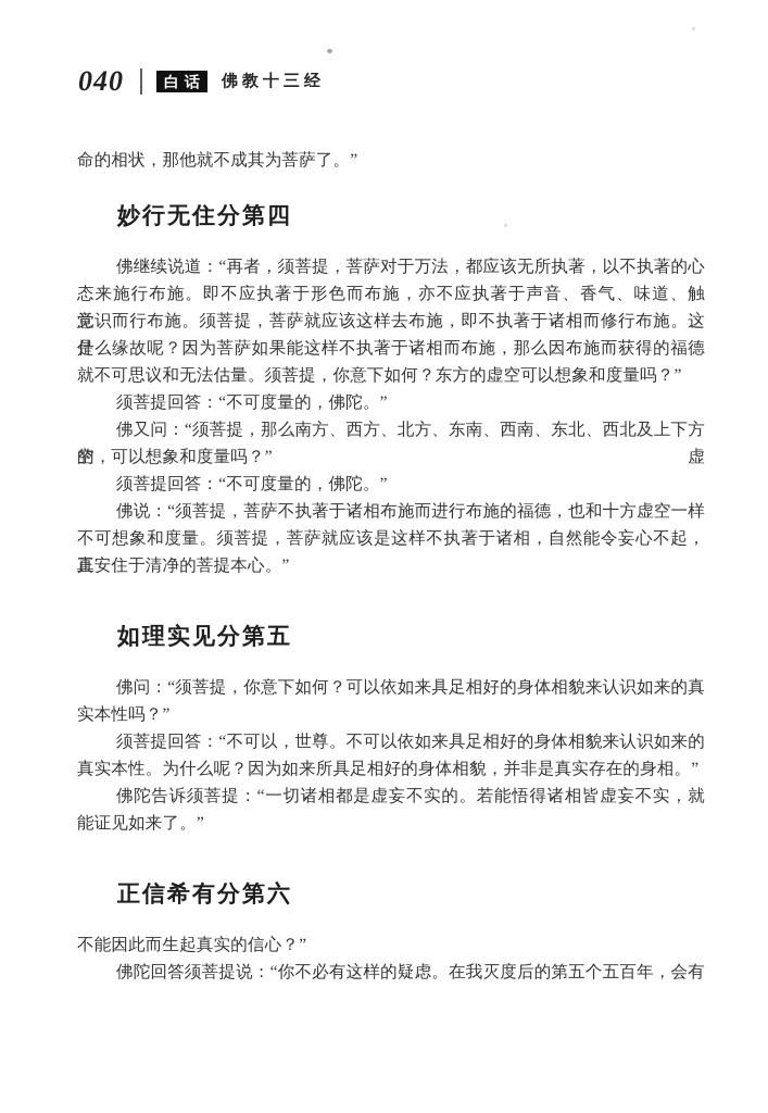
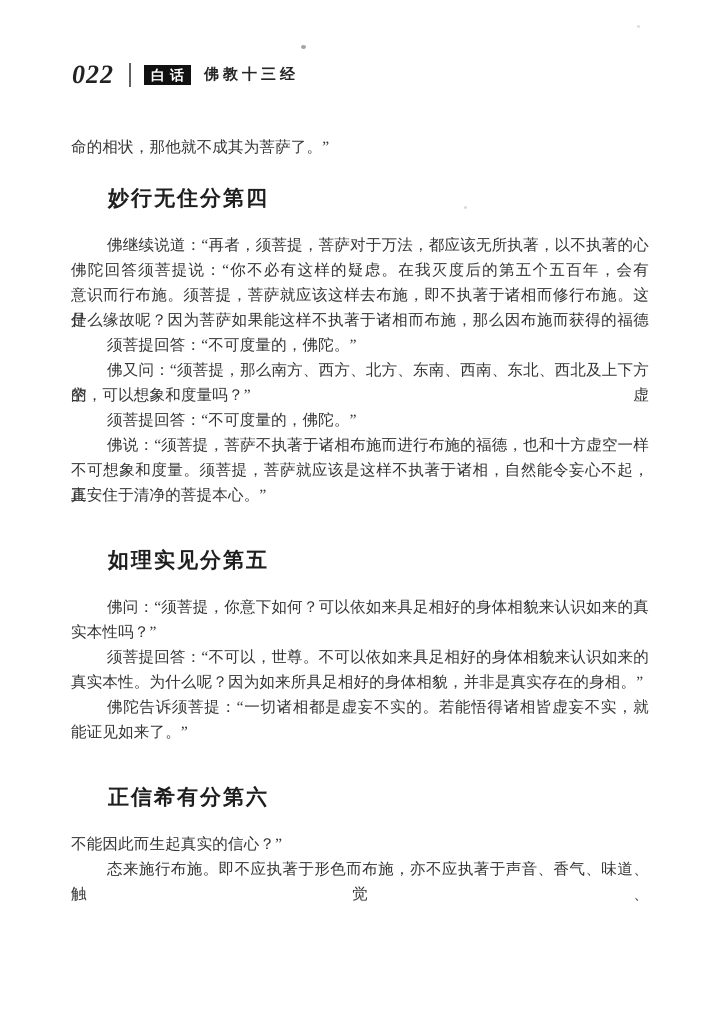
- 040
+ 022
  白话
  佛教十三经
  命的相状，那他就不成其为菩萨了。”
  妙行无住分第四
  佛继续说道：“再者，须菩提，菩萨对于万法，都应该无所执著，以不执著的心
- 态来施行布施。即不应执著于形色而布施，亦不应执著于声音、香气、味道、触觉、
+ 佛陀回答须菩提说：“你不必有这样的疑虑。在我灭度后的第五个五百年，会有
  意识而行布施。须菩提，菩萨就应该这样去布施，即不执著于诸相而修行布施。这是
  什么缘故呢？因为菩萨如果能这样不执著于诸相而布施，那么因布施而获得的福德
- 就不可思议和无法估量。须菩提，你意下如何？东方的虚空可以想象和度量吗？”
  须菩提回答：“不可度量的，佛陀。”
  佛又问：“须菩提，那么南方、西方、北方、东南、西南、东北、西北及上下方的虚
  空，可以想象和度量吗？”
  须菩提回答：“不可度量的，佛陀。”
  佛说：“须菩提，菩萨不执著于诸相布施而进行布施的福德，也和十方虚空一样
  不可想象和度量。须菩提，菩萨就应该是这样不执著于诸相，自然能令妄心不起，真
  正安住于清净的菩提本心。”
  如理实见分第五
  佛问：“须菩提，你意下如何？可以依如来具足相好的身体相貌来认识如来的真
  实本性吗？”
  须菩提回答：“不可以，世尊。不可以依如来具足相好的身体相貌来认识如来的
  真实本性。为什么呢？因为如来所具足相好的身体相貌，并非是真实存在的身相。”
  佛陀告诉须菩提：“一切诸相都是虚妄不实的。若能悟得诸相皆虚妄不实，就
  能证见如来了。”
  正信希有分第六
  不能因此而生起真实的信心？”
- 佛陀回答须菩提说：“你不必有这样的疑虑。在我灭度后的第五个五百年，会有
+ 态来施行布施。即不应执著于形色而布施，亦不应执著于声音、香气、味道、触觉、
